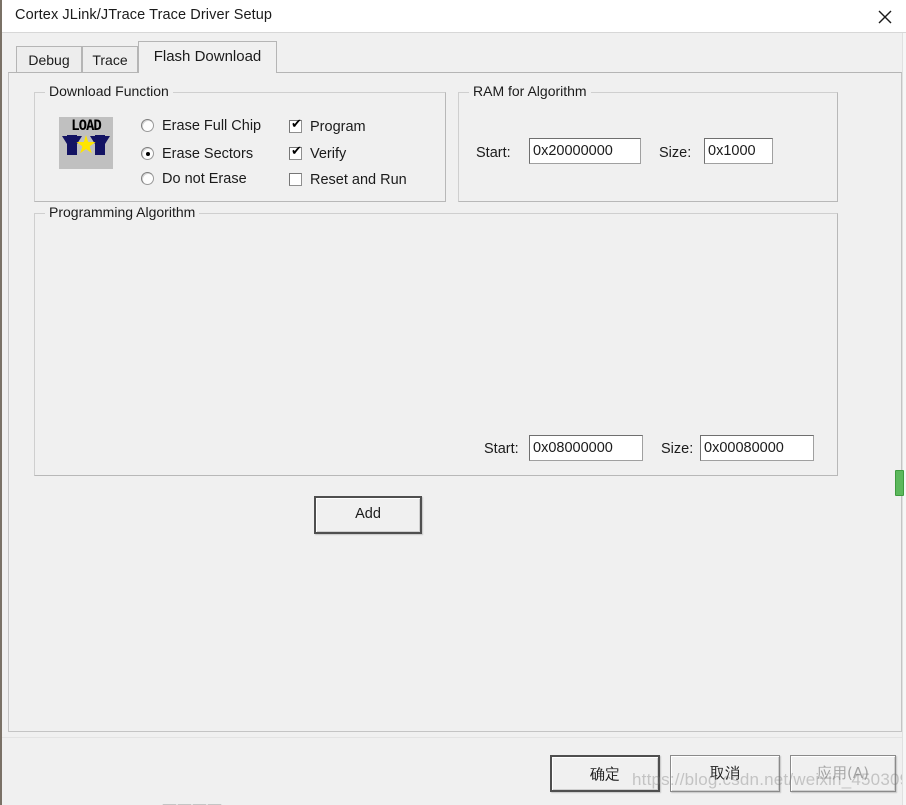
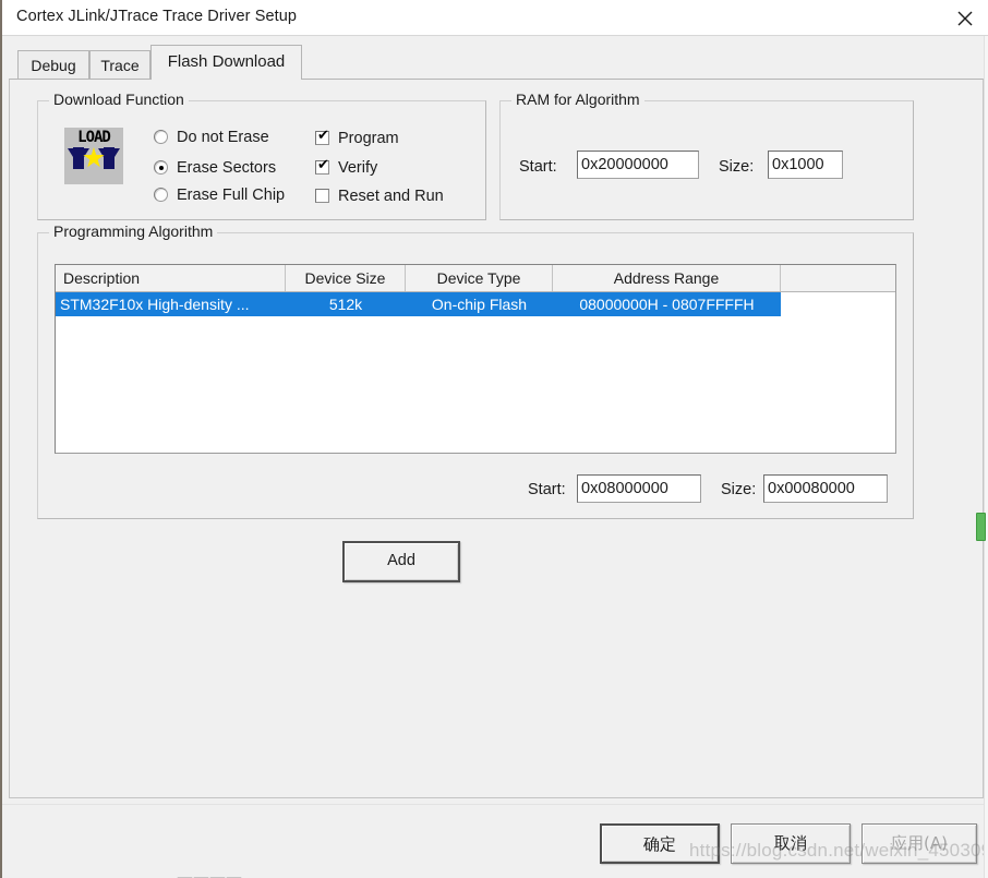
  Cortex JLink/JTrace Trace Driver Setup
  Debug
  Trace
  Flash Download
  Download Function
  LOAD
- Erase Full Chip
+ Do not Erase
  Erase Sectors
- Do not Erase
+ Erase Full Chip
  ✔
  Program
  ✔
  Verify
  Reset and Run
  RAM for Algorithm
  Start:
  0x20000000
  Size:
  0x1000
  Programming Algorithm
+ Description
+ Device Size
+ Device Type
+ Address Range
+ STM32F10x High-density ...
+ 512k
+ On-chip Flash
+ 08000000H - 0807FFFFH
  Start:
  0x08000000
  Size:
  0x00080000
  Add
  确定
  取消
  应用(A)
  https://blog.csdn.net/weixin_45030
  ————
